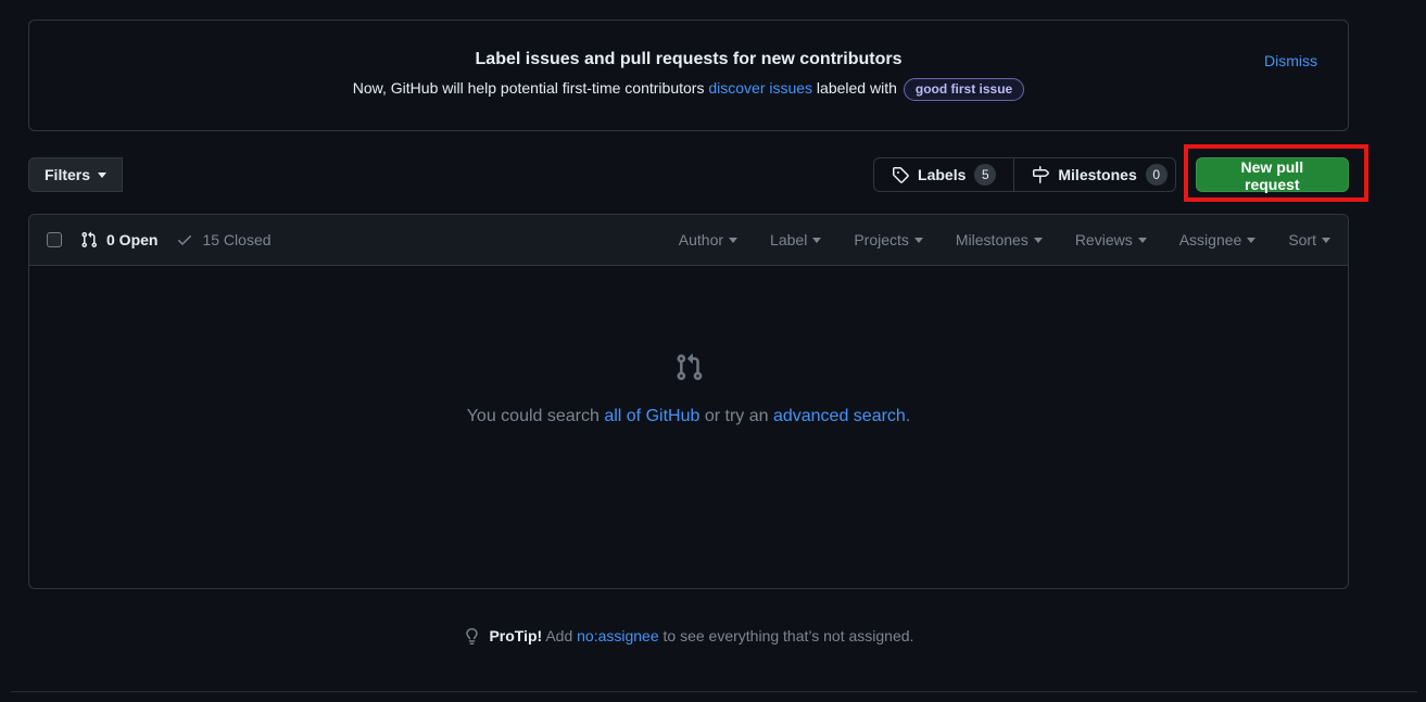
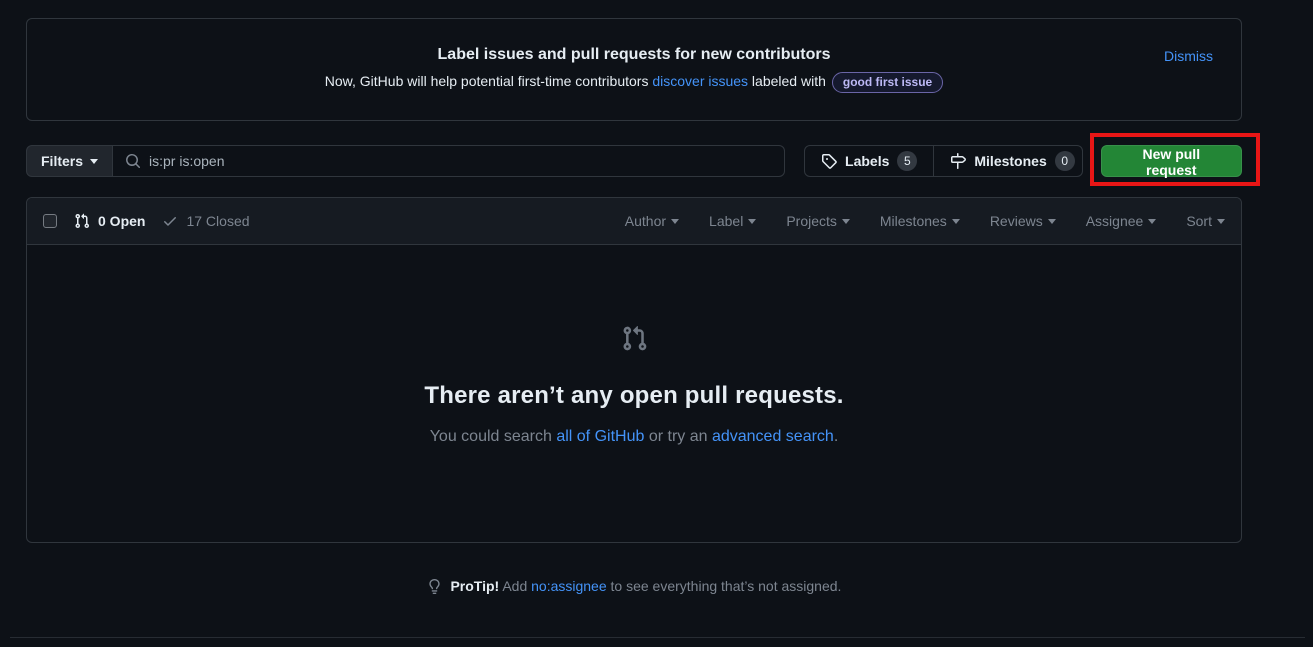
  Label issues and pull requests for new contributors
  Now, GitHub will help potential first-time contributors discover issues labeled with good first issue
  Dismiss
  Filters
+ is:pr is:open
  Labels
  5
  Milestones
  0
  New pull request
  0 Open
- 15 Closed
+ 17 Closed
  Author
  Label
  Projects
  Milestones
  Reviews
  Assignee
  Sort
+ There aren’t any open pull requests.
  You could search all of GitHub or try an advanced search.
  ProTip! Add no:assignee to see everything that’s not assigned.
